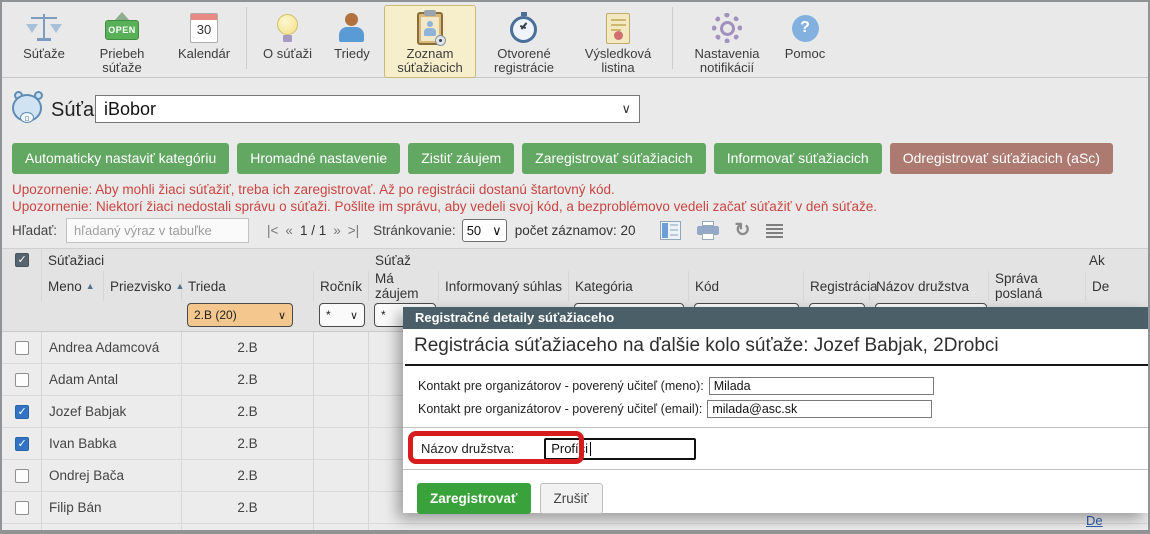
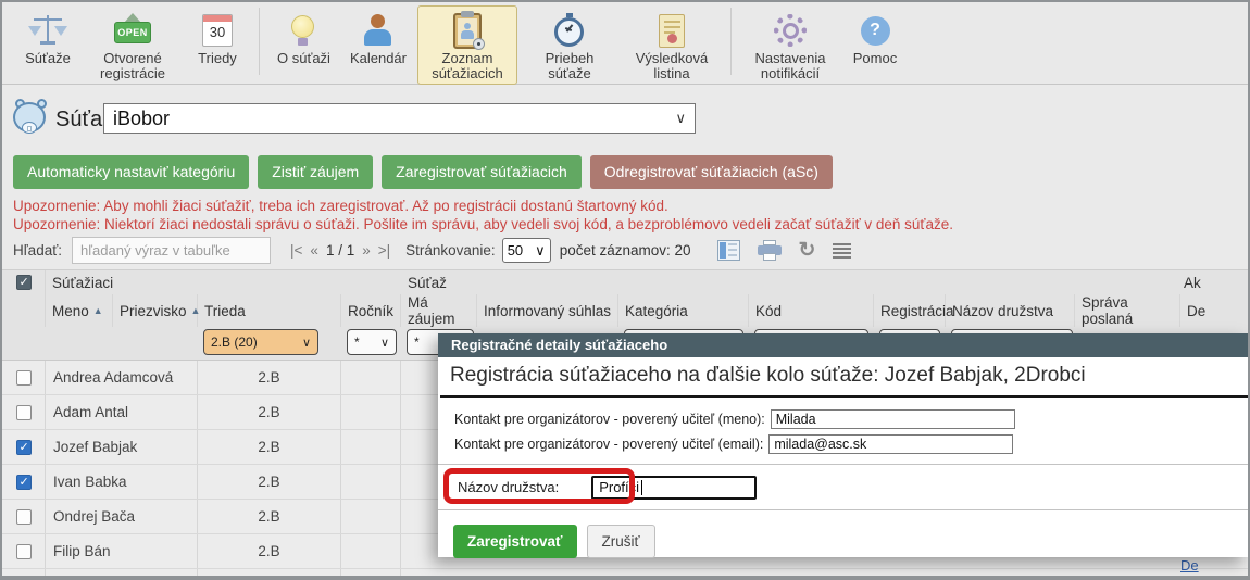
  Súťaže
  OPEN
- Priebeh súťaže
+ Otvorené registrácie
  30
- Kalendár
+ Triedy
  O súťaži
- Triedy
+ Kalendár
  Zoznam súťažiacich
- Otvorené registrácie
+ Priebeh súťaže
  Výsledková listina
  Nastavenia notifikácií
  ?
  Pomoc
  iBobor
  ∨
  Automaticky nastaviť kategóriu
- Hromadné nastavenie
  Zistiť záujem
  Zaregistrovať súťažiacich
- Informovať súťažiacich
  Odregistrovať súťažiacich (aSc)
  Upozornenie: Aby mohli žiaci súťažiť, treba ich zaregistrovať. Až po registrácii dostanú štartovný kód.
  Upozornenie: Niektorí žiaci nedostali správu o súťaži. Pošlite im správu, aby vedeli svoj kód, a bezproblémovo vedeli začať súťažiť v deň súťaže.
  Hľadať:
  hľadaný výraz v tabuľke
  |<
  «
  1 / 1
  »
  >|
  Stránkovanie:
  50
  ∨
  počet záznamov: 20
  ↻
  Súťažiaci
  Súťaž
  Ak
  Meno
  ▲
  Priezvisko
  ▲
  Trieda
  Ročník
  Má záujem
  Informovaný súhlas
  Kategória
  Kód
  Registráci
  Názov družstva
  Správa poslaná
  De
  2.B (20)
  ∨
  *
  ∨
  *
  Andrea Adamcová
  2.B
  Adam Antal
  2.B
  Jozef Babjak
  2.B
  Ivan Babka
  2.B
  Ondrej Bača
  2.B
  Filip Bán
  2.B
  De
  Registračné detaily súťažiaceho
  Registrácia súťažiaceho na ďalšie kolo súťaže: Jozef Babjak, 2Drobci
  Kontakt pre organizátorov - poverený učiteľ (meno):
  Milada
  Kontakt pre organizátorov - poverený učiteľ (email):
  milada@asc.sk
  Názov družstva:
  Profíci
  Zaregistrovať
  Zrušiť
